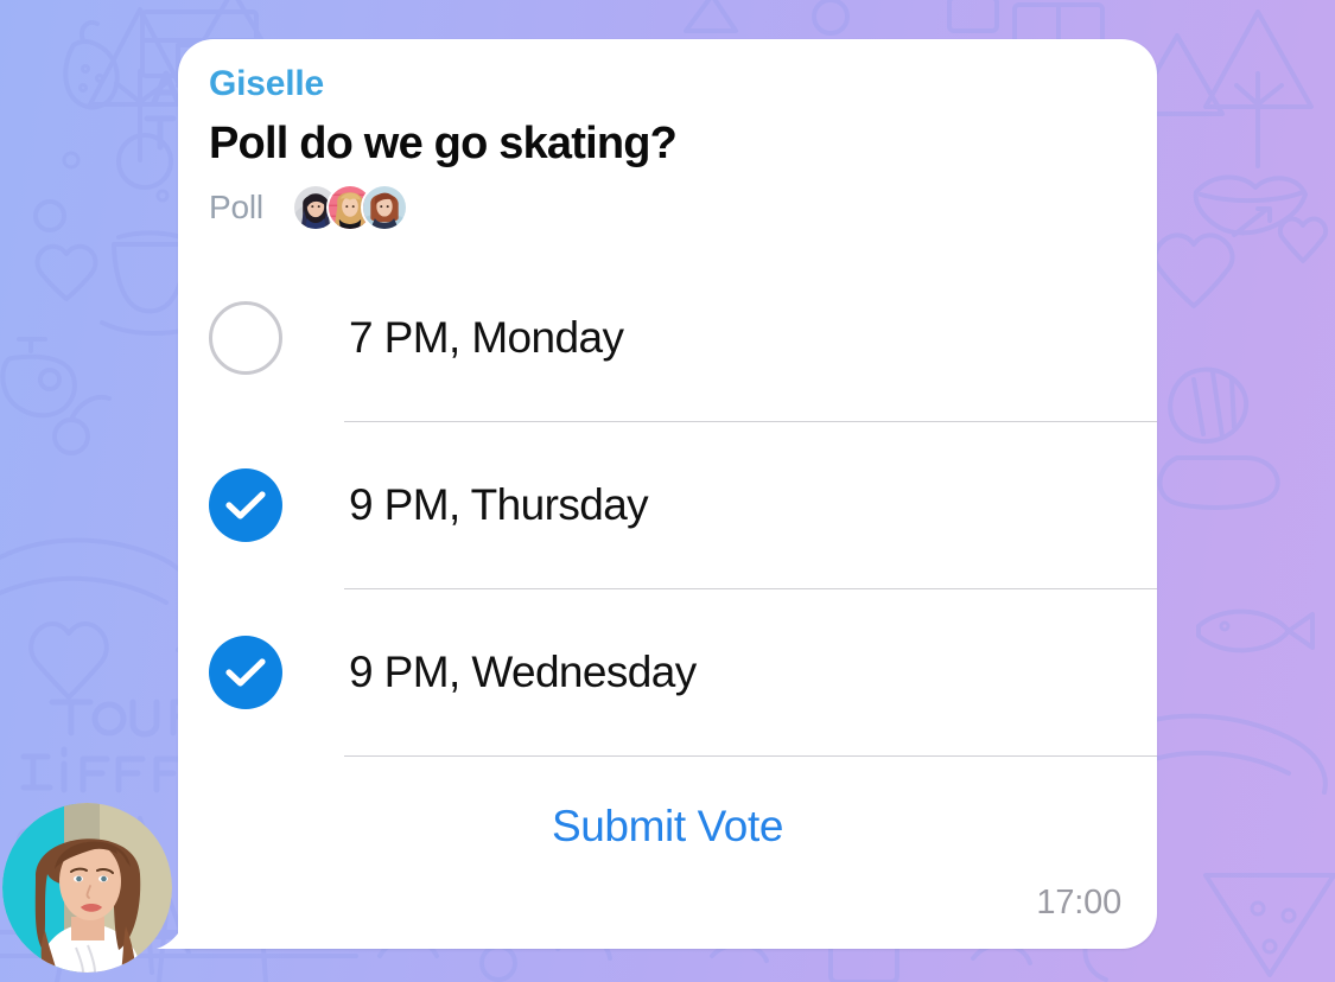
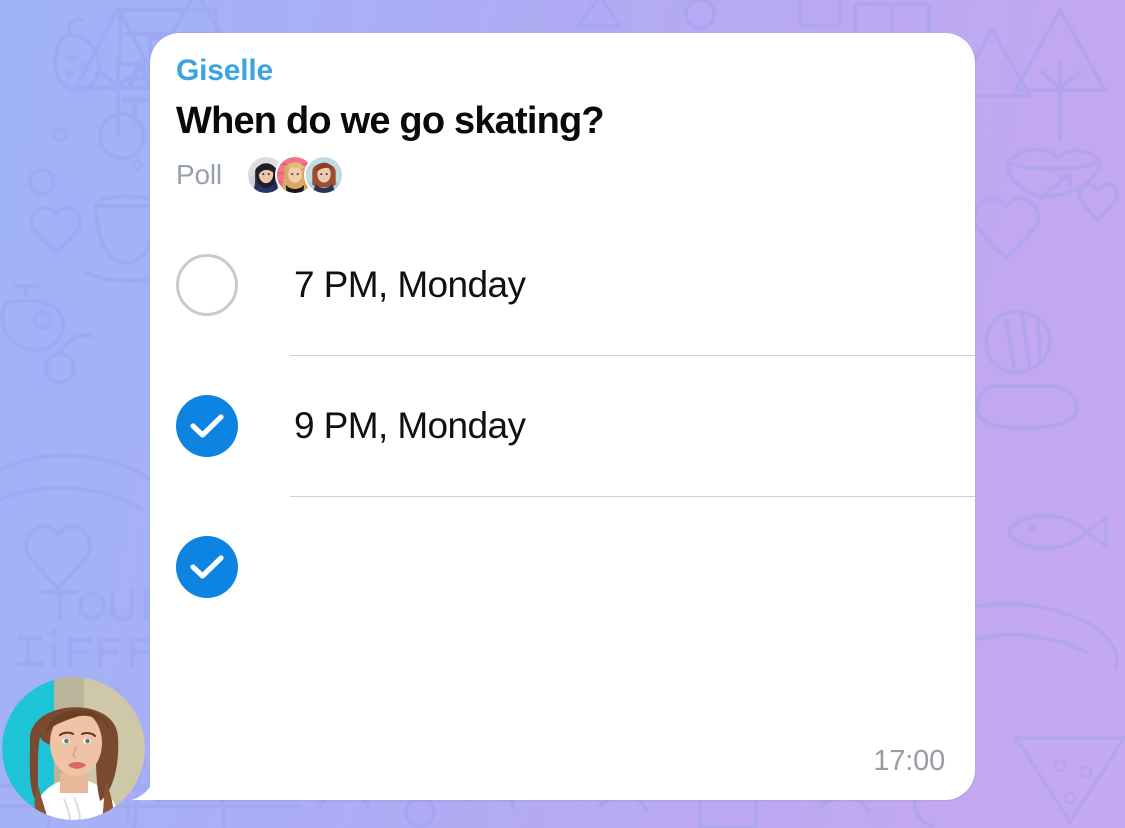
  Giselle
- Poll do we go skating?
+ When do we go skating?
  Poll
  7 PM, Monday
- 9 PM, Thursday
+ 9 PM, Monday
- 9 PM, Wednesday
- Submit Vote
  17:00
